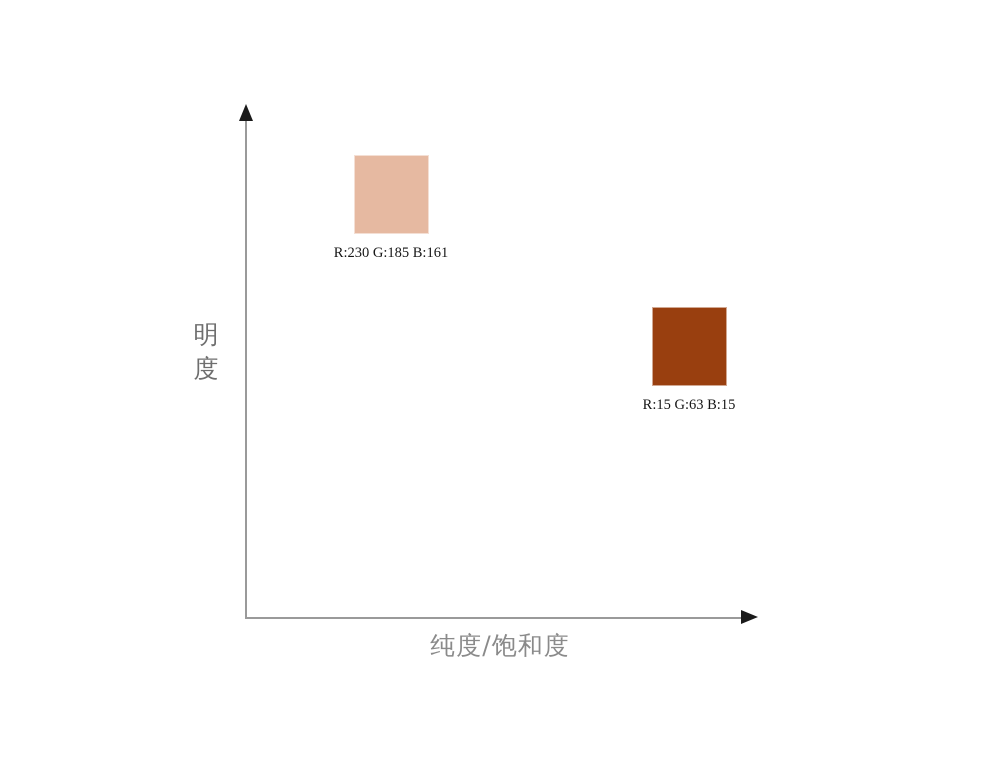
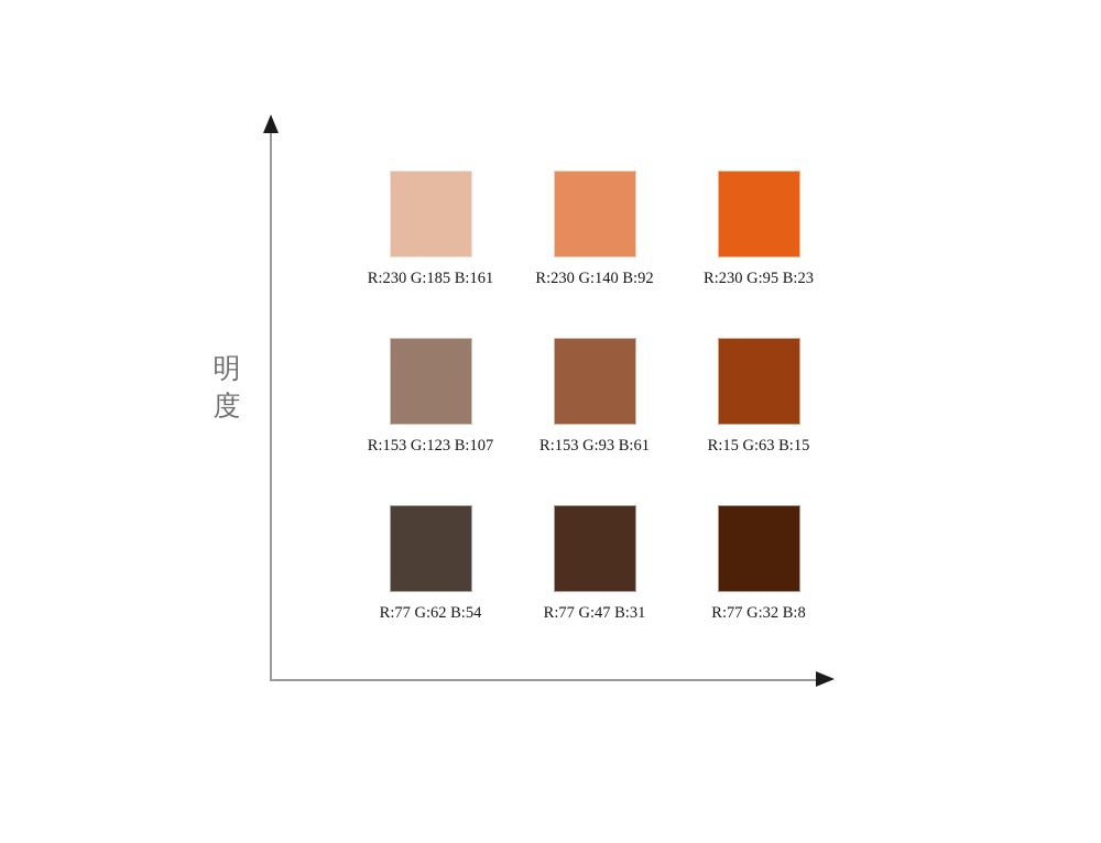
  明
  度
- 纯度/饱和度
  R:230 G:185 B:161
+ R:230 G:140 B:92
+ R:230 G:95 B:23
+ R:153 G:123 B:107
+ R:153 G:93 B:61
  R:15 G:63 B:15
+ R:77 G:62 B:54
+ R:77 G:47 B:31
+ R:77 G:32 B:8
